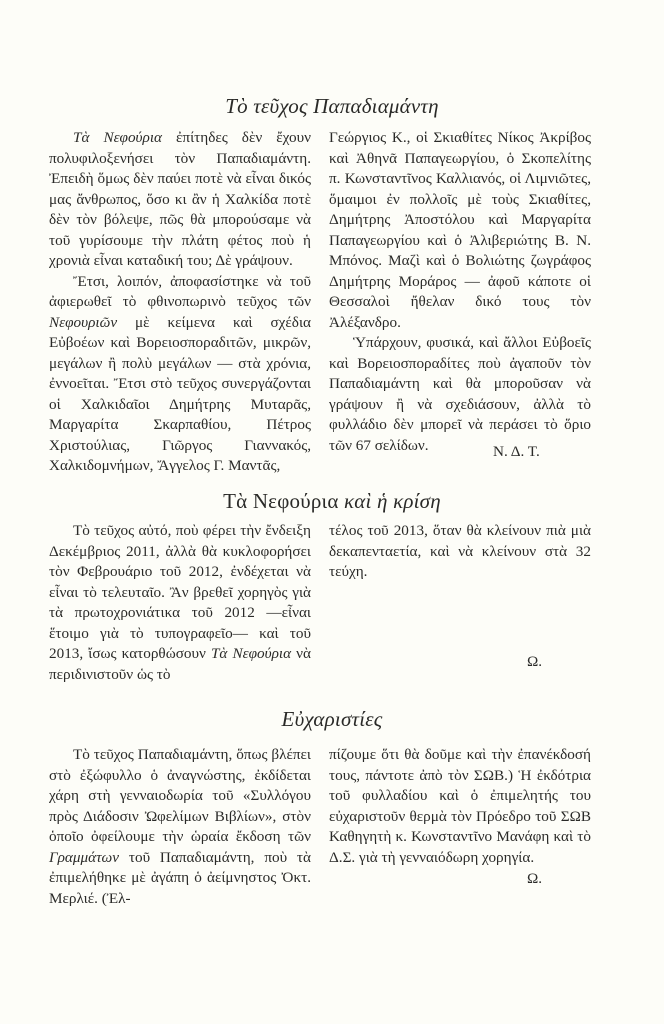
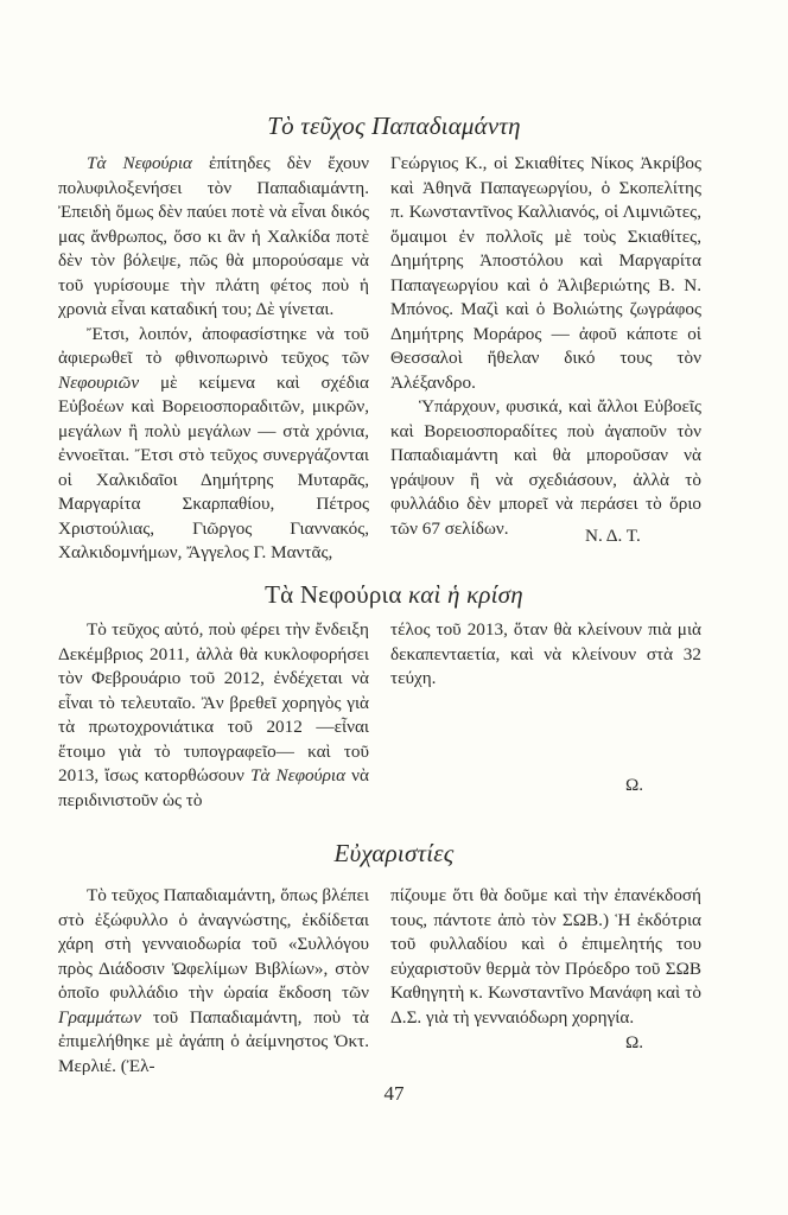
  Τὸ τεῦχος Παπαδιαμάντη
- Τὰ Νεφούρια ἐπίτηδες δὲν ἔχουν πολυφιλοξενήσει τὸν Παπαδιαμάντη. Ἐπειδὴ ὅμως δὲν παύει ποτὲ νὰ εἶναι δικός μας ἄνθρωπος, ὅσο κι ἂν ἡ Χαλκίδα ποτὲ δὲν τὸν βόλεψε, πῶς θὰ μπορούσαμε νὰ τοῦ γυρίσουμε τὴν πλάτη φέτος ποὺ ἡ χρονιὰ εἶναι καταδική του; Δὲ γράψουν.
+ Τὰ Νεφούρια ἐπίτηδες δὲν ἔχουν πολυφιλοξενήσει τὸν Παπαδιαμάντη. Ἐπειδὴ ὅμως δὲν παύει ποτὲ νὰ εἶναι δικός μας ἄνθρωπος, ὅσο κι ἂν ἡ Χαλκίδα ποτὲ δὲν τὸν βόλεψε, πῶς θὰ μπορούσαμε νὰ τοῦ γυρίσουμε τὴν πλάτη φέτος ποὺ ἡ χρονιὰ εἶναι καταδική του; Δὲ γίνεται.
  Ἔτσι, λοιπόν, ἀποφασίστηκε νὰ τοῦ ἀφιερωθεῖ τὸ φθινοπωρινὸ τεῦχος τῶν Νεφουριῶν μὲ κείμενα καὶ σχέδια Εὐβοέων καὶ Βορειοσποραδιτῶν, μικρῶν, μεγάλων ἢ πολὺ μεγάλων — στὰ χρόνια, ἐννοεῖται. Ἔτσι στὸ τεῦχος συνεργάζονται οἱ Χαλκιδαῖοι Δημήτρης Μυταρᾶς, Μαργαρίτα Σκαρπαθίου, Πέτρος Χριστούλιας, Γιῶργος Γιαννακός, Χαλκιδομνήμων, Ἄγγελος Γ. Μαντᾶς,
  Γεώργιος Κ., οἱ Σκιαθίτες Νίκος Ἀκρίβος καὶ Ἀθηνᾶ Παπαγεωργίου, ὁ Σκοπελίτης π. Κωνσταντῖνος Καλλιανός, οἱ Λιμνιῶτες, ὅμαιμοι ἐν πολλοῖς μὲ τοὺς Σκιαθίτες, Δημήτρης Ἀποστόλου καὶ Μαργαρίτα Παπαγεωργίου καὶ ὁ Ἀλιβεριώτης Β. Ν. Μπόνος. Μαζὶ καὶ ὁ Βολιώτης ζωγράφος Δημήτρης Μοράρος — ἀφοῦ κάποτε οἱ Θεσσαλοὶ ἤθελαν δικό τους τὸν Ἀλέξανδρο.
  Ὑπάρχουν, φυσικά, καὶ ἄλλοι Εὐβοεῖς καὶ Βορειοσποραδίτες ποὺ ἀγαποῦν τὸν Παπαδιαμάντη καὶ θὰ μποροῦσαν νὰ γράψουν ἢ νὰ σχεδιάσουν, ἀλλὰ τὸ φυλλάδιο δὲν μπορεῖ νὰ περάσει τὸ ὅριο τῶν 67 σελίδων.
  Ν. Δ. Τ.
  Τὰ Νεφούρια καὶ ἡ κρίση
  Τὸ τεῦχος αὐτό, ποὺ φέρει τὴν ἔνδειξη Δεκέμβριος 2011, ἀλλὰ θὰ κυκλοφορήσει τὸν Φεβρουάριο τοῦ 2012, ἐνδέχεται νὰ εἶναι τὸ τελευταῖο. Ἂν βρεθεῖ χορηγὸς γιὰ τὰ πρωτοχρονιάτικα τοῦ 2012 —εἶναι ἕτοιμο γιὰ τὸ τυπογραφεῖο— καὶ τοῦ 2013, ἴσως κατορθώσουν Τὰ Νεφούρια νὰ περιδινιστοῦν ὡς τὸ
  τέλος τοῦ 2013, ὅταν θὰ κλείνουν πιὰ μιὰ δεκαπενταετία, καὶ νὰ κλείνουν στὰ 32 τεύχη.
  Ω.
  Εὐχαριστίες
- Τὸ τεῦχος Παπαδιαμάντη, ὅπως βλέπει στὸ ἐξώφυλλο ὁ ἀναγνώστης, ἐκδίδεται χάρη στὴ γενναιοδωρία τοῦ «Συλλόγου πρὸς Διάδοσιν Ὠφελίμων Βιβλίων», στὸν ὁποῖο ὀφείλουμε τὴν ὡραία ἔκδοση τῶν Γραμμάτων τοῦ Παπαδιαμάντη, ποὺ τὰ ἐπιμελήθηκε μὲ ἀγάπη ὁ ἀείμνηστος Ὀκτ. Μερλιέ. (Ἐλ-
+ Τὸ τεῦχος Παπαδιαμάντη, ὅπως βλέπει στὸ ἐξώφυλλο ὁ ἀναγνώστης, ἐκδίδεται χάρη στὴ γενναιοδωρία τοῦ «Συλλόγου πρὸς Διάδοσιν Ὠφελίμων Βιβλίων», στὸν ὁποῖο φυλλάδιο τὴν ὡραία ἔκδοση τῶν Γραμμάτων τοῦ Παπαδιαμάντη, ποὺ τὰ ἐπιμελήθηκε μὲ ἀγάπη ὁ ἀείμνηστος Ὀκτ. Μερλιέ. (Ἐλ-
  πίζουμε ὅτι θὰ δοῦμε καὶ τὴν ἐπανέκδοσή τους, πάντοτε ἀπὸ τὸν ΣΩΒ.) Ἡ ἐκδότρια τοῦ φυλλαδίου καὶ ὁ ἐπιμελητής του εὐχαριστοῦν θερμὰ τὸν Πρόεδρο τοῦ ΣΩΒ Καθηγητὴ κ. Κωνσταντῖνο Μανάφη καὶ τὸ Δ.Σ. γιὰ τὴ γενναιόδωρη χορηγία.
  Ω.
+ 47
